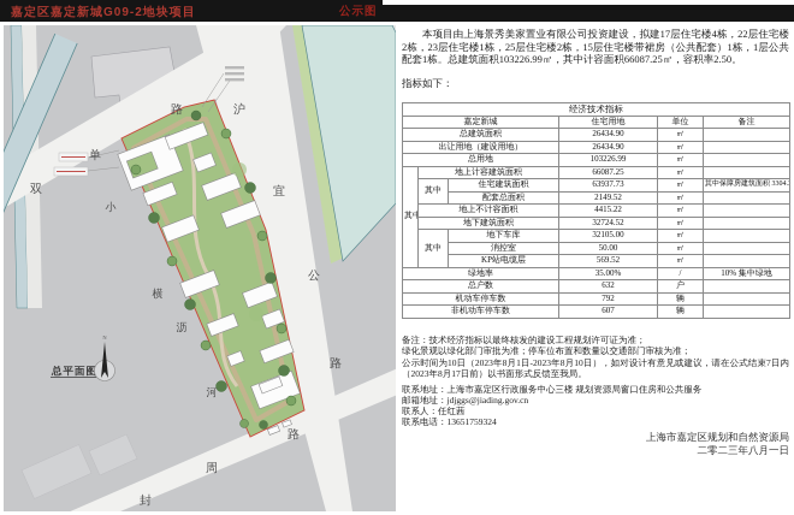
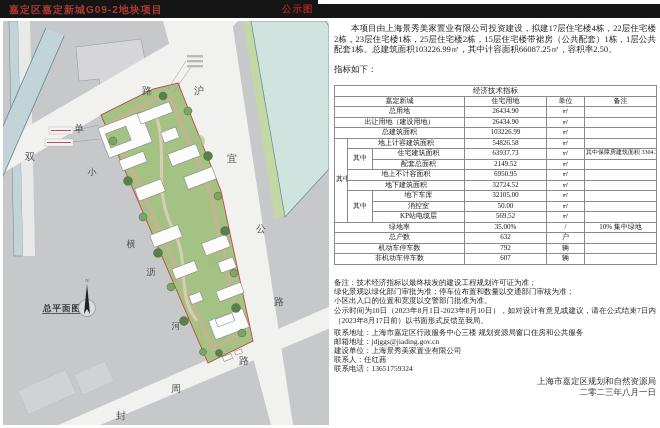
  嘉定区嘉定新城G09-2地块项目
  公示图
  双
  单
  路
  沪
  宜
  公
  路
  小
  横
  沥
  河
  封
  周
  路
  总平面图
  本项目由上海景秀美家置业有限公司投资建设，拟建17层住宅楼4栋，22层住宅楼2栋，23层住宅楼1栋，25层住宅楼2栋，15层住宅楼带裙房（公共配套）1栋，1层公共配套1栋。总建筑面积103226.99㎡，其中计容面积66087.25㎡，容积率2.50。
  指标如下：
  经济技术指标
  嘉定新城	住宅用地	单位	备注
- 总建筑面积	26434.90	㎡
+ 总用地	26434.90	㎡
  出让用地（建设用地）	26434.90	㎡
- 总用地	103226.99	㎡
+ 总建筑面积	103226.99	㎡
- 其中	地上计容建筑面积	66087.25	㎡
+ 其中	地上计容建筑面积	54826.58	㎡
  配套总面积	2149.52	㎡
- 地上不计容面积	4415.22	㎡
+ 地上不计容面积	6950.95	㎡
  地下建筑面积	32724.52	㎡
  其中	地下车库	32105.00	㎡
  消控室	50.00	㎡
  KP站电缆层	569.52	㎡
  绿地率	35.00%	/	10% 集中绿地
  总户数	632	户
  机动车停车数	792	辆
  非机动车停车数	607	辆
  备注：技术经济指标以最终核发的建设工程规划许可证为准；
  绿化景观以绿化部门审批为准；停车位布置和数量以交通部门审核为准；
+ 小区出入口的位置和宽度以交警部门批准为准。
  公示时间为10日（2023年8月1日-2023年8月10日），如对设计有意见或建议，请在公式结束7日内（2023年8月17日前）以书面形式反馈至我局。
  联系地址：上海市嘉定区行政服务中心三楼 规划资源局窗口住房和公共服务
  邮箱地址：jdjggs@jiading.gov.cn
+ 建设单位：上海景秀美家置业有限公司
  联系人：任红茜
  联系电话：13651759324
  上海市嘉定区规划和自然资源局
  二零二三年八月一日
